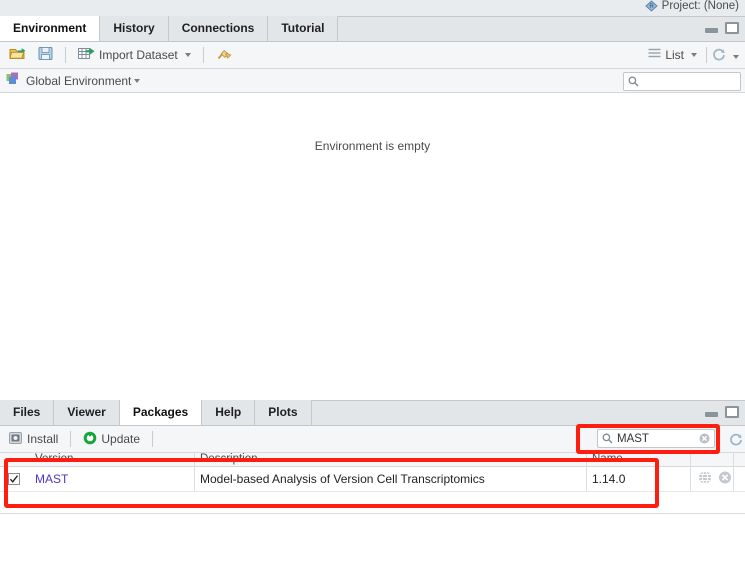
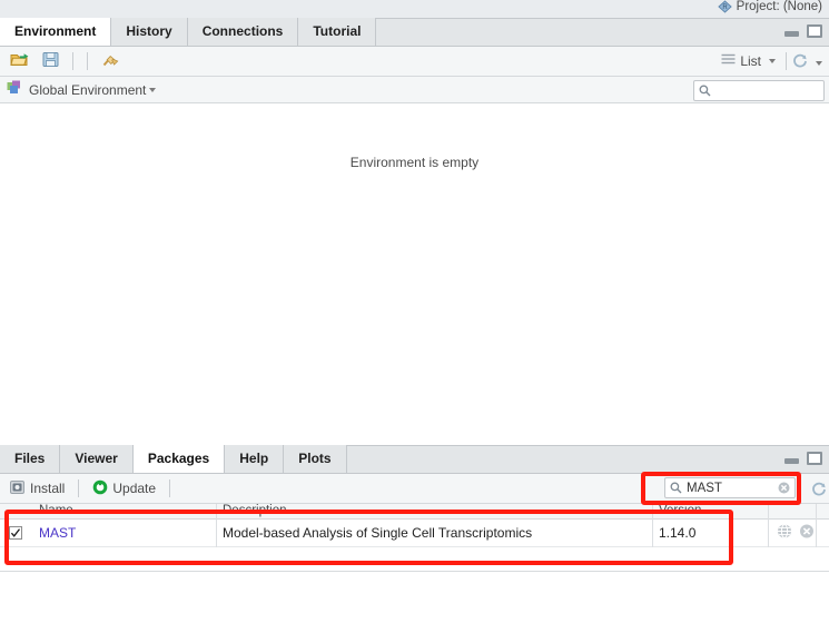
  Project: (None)
  Environment
  History
  Connections
  Tutorial
- Import Dataset
  List
  Global Environment
  Environment is empty
  Files
  Viewer
  Packages
  Help
  Plots
  Install
  Update
  MAST
- Version
+ Name
  Description
- Name
+ Version
  MAST
- Model-based Analysis of Version Cell Transcriptomics
+ Model-based Analysis of Single Cell Transcriptomics
  1.14.0
